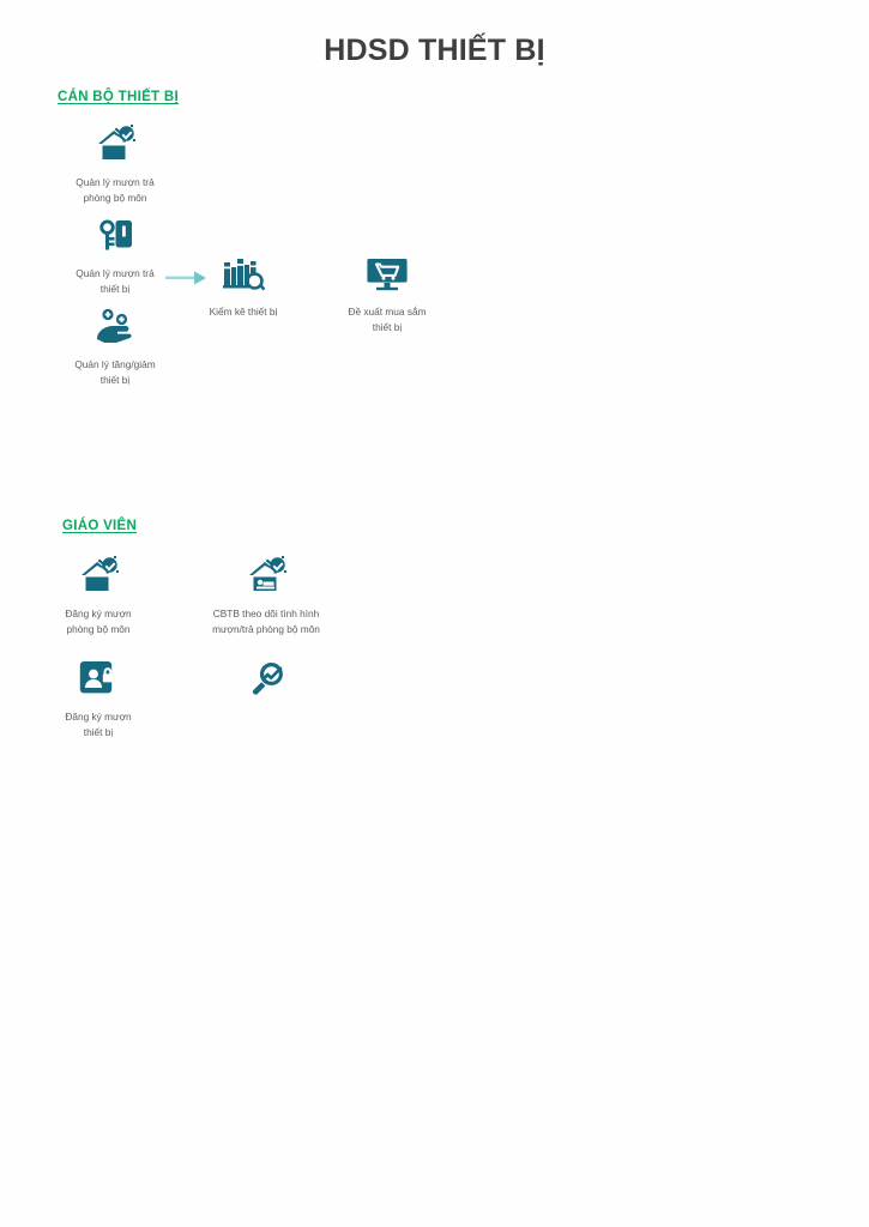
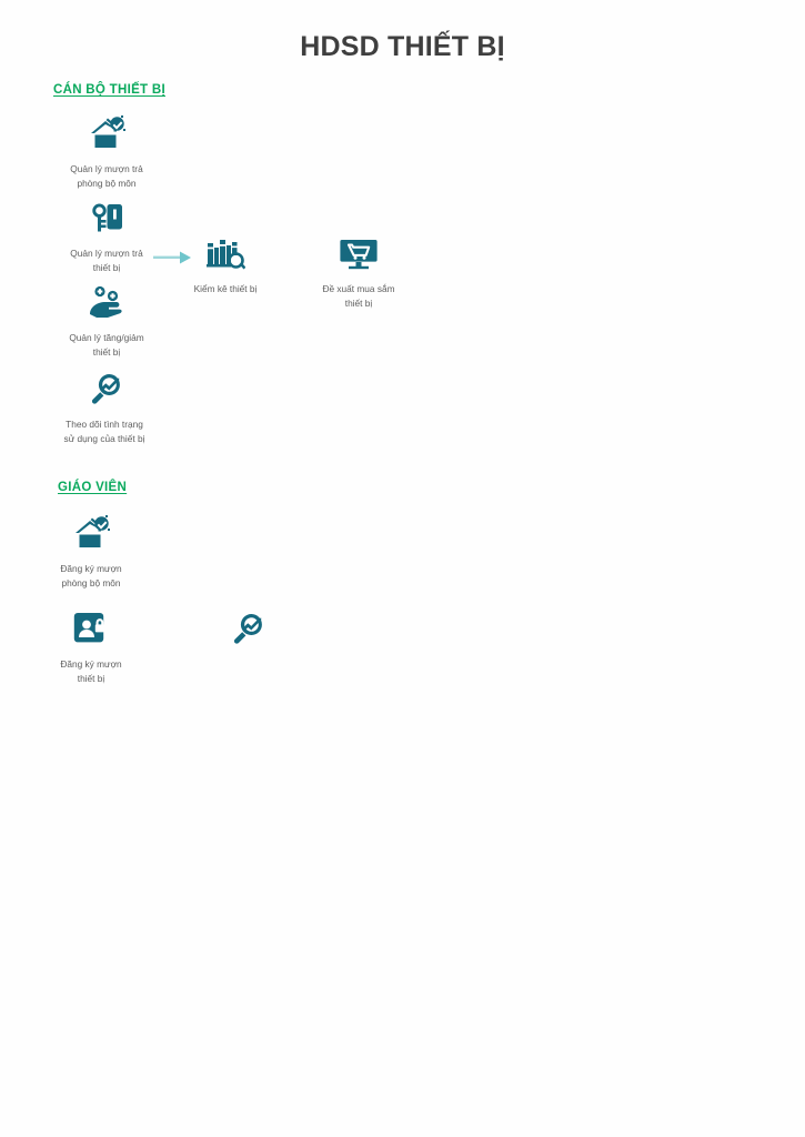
  HDSD THIẾT BỊ
  CÁN BỘ THIẾT BỊ
  Quản lý mượn trả
  phòng bộ môn
  Quản lý mượn trả
  thiết bị
  Quản lý tăng/giảm
  thiết bị
+ Theo dõi tình trạng
+ sử dụng của thiết bị
  Kiểm kê thiết bị
  Đề xuất mua sắm
  thiết bị
  GIÁO VIÊN
  Đăng ký mượn
  phòng bộ môn
- CBTB theo dõi tình hình
- mượn/trả phòng bộ môn
  Đăng ký mượn
  thiết bị
